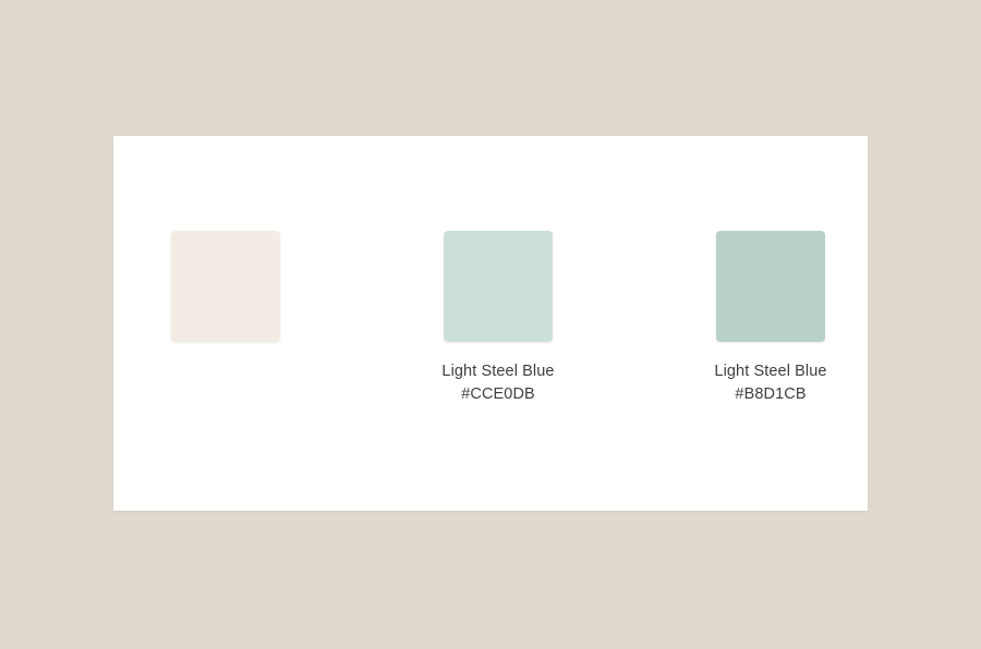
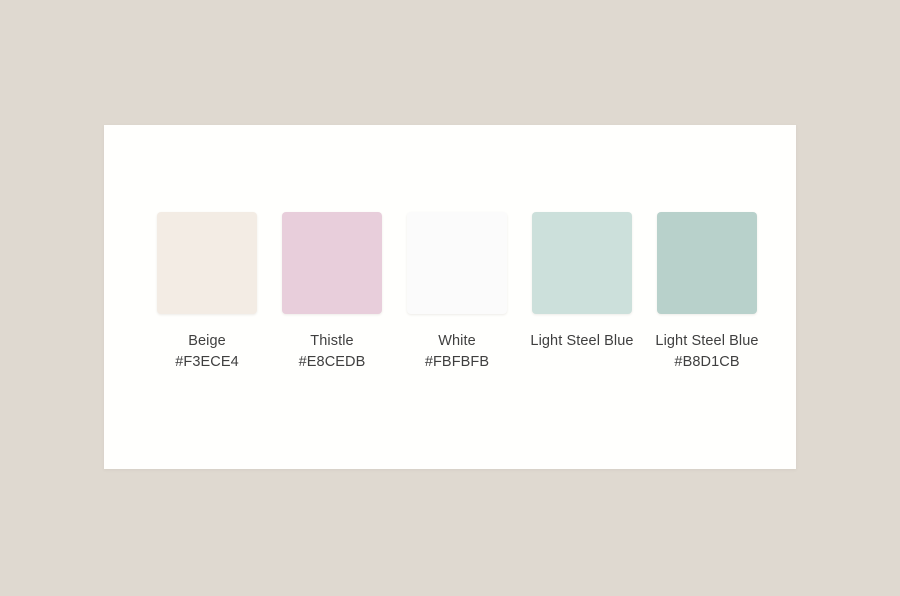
+ Beige
+ #F3ECE4
+ Thistle
+ #E8CEDB
+ White
+ #FBFBFB
  Light Steel Blue
- #CCE0DB
  Light Steel Blue
  #B8D1CB
